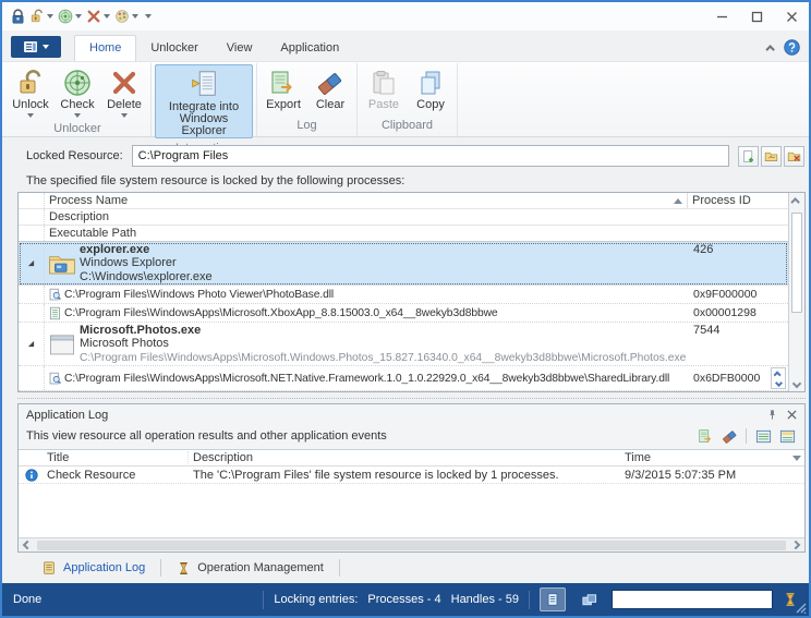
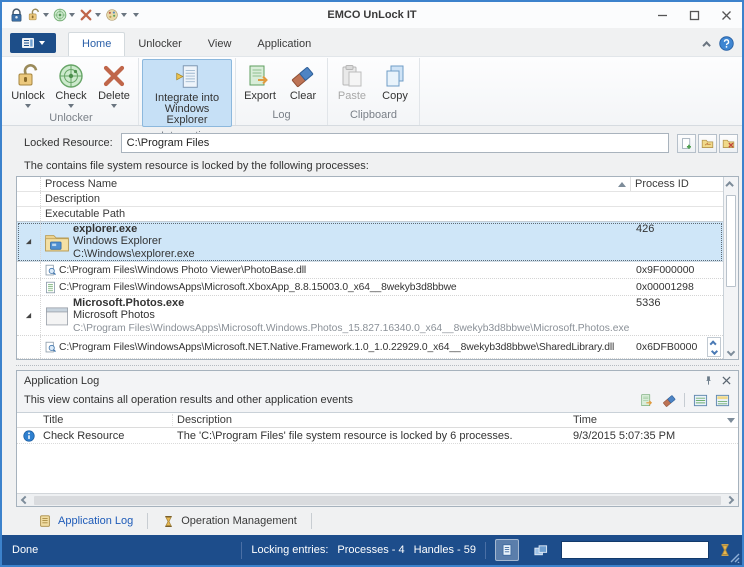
+ EMCO UnLock IT
  Home
  Unlocker
  View
  Application
  Unlock
  Check
  Delete
  Unlocker
  Integrate into
  Windows Explorer
  Export
  Clear
  Log
  Paste
  Copy
  Clipboard
  Locked Resource:
  C:\Program Files
- The specified file system resource is locked by the following processes:
+ The contains file system resource is locked by the following processes:
  Process Name
  Process ID
  Description
  Executable Path
  explorer.exe
  426
  Windows Explorer
  C:\Windows\explorer.exe
  C:\Program Files\Windows Photo Viewer\PhotoBase.dll
  0x9F000000
  C:\Program Files\WindowsApps\Microsoft.XboxApp_8.8.15003.0_x64__8wekyb3d8bbwe
  0x00001298
  Microsoft.Photos.exe
- 7544
+ 5336
  Microsoft Photos
  C:\Program Files\WindowsApps\Microsoft.Windows.Photos_15.827.16340.0_x64__8wekyb3d8bbwe\Microsoft.Photos.exe
  C:\Program Files\WindowsApps\Microsoft.NET.Native.Framework.1.0_1.0.22929.0_x64__8wekyb3d8bbwe\SharedLibrary.dll
  0x6DFB0000
  Application Log
- This view resource all operation results and other application events
+ This view contains all operation results and other application events
  Title
  Description
  Time
  Check Resource
- The 'C:\Program Files' file system resource is locked by 1 processes.
+ The 'C:\Program Files' file system resource is locked by 6 processes.
  9/3/2015 5:07:35 PM
  Application Log
  Operation Management
  Done
  Locking entries:
  Processes - 4
  Handles - 59
